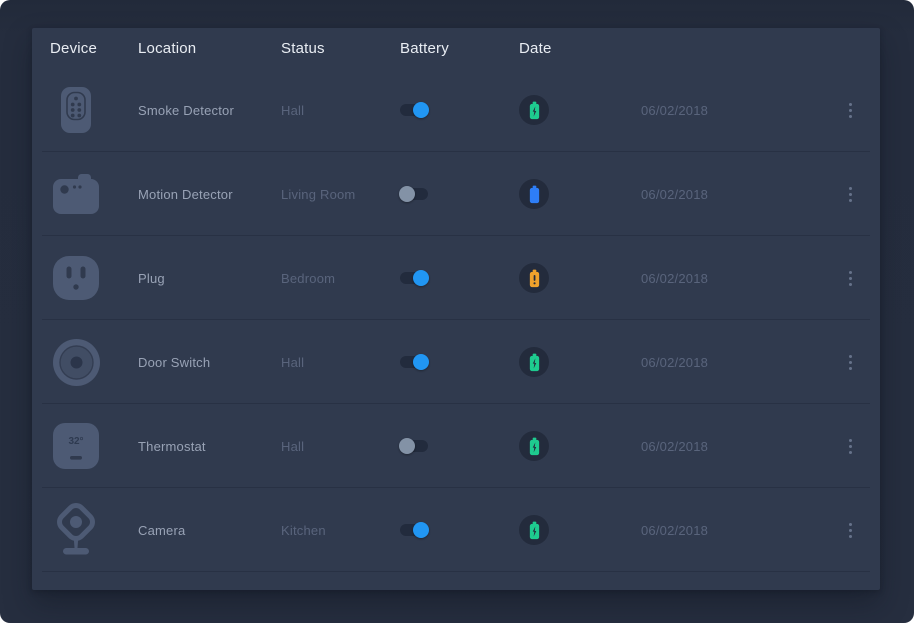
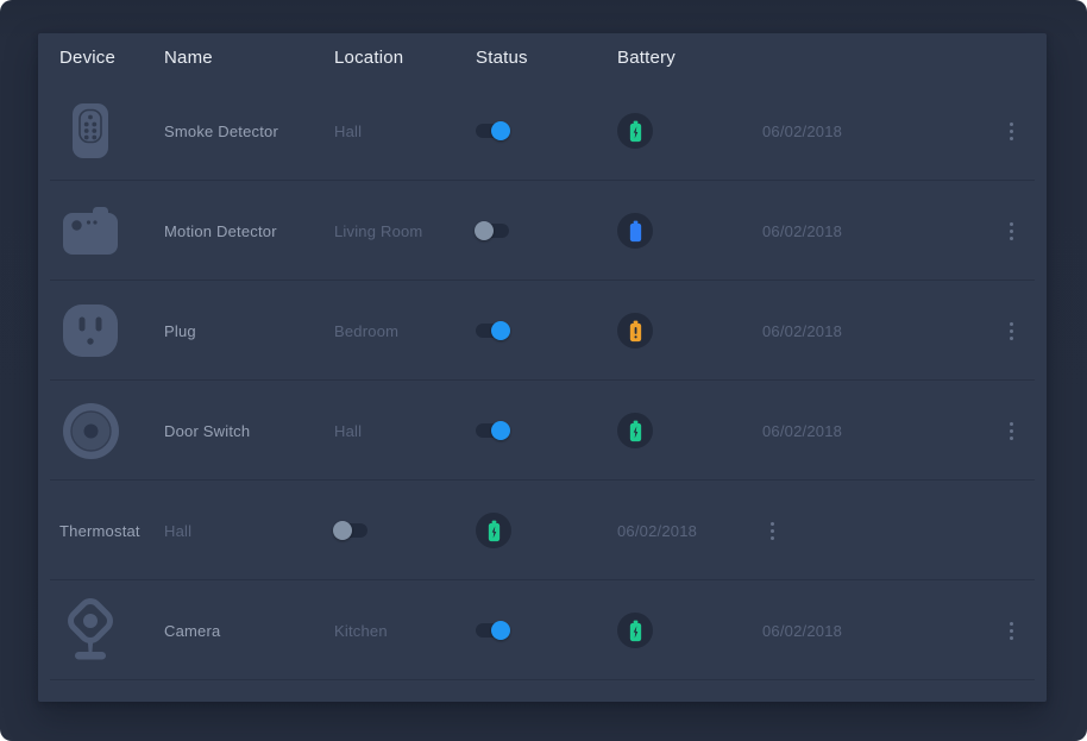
  Device
+ Name
  Location
  Status
  Battery
- Date
  Smoke Detector
  Hall
  06/02/2018
  Motion Detector
  Living Room
  06/02/2018
  Plug
  Bedroom
  06/02/2018
  Door Switch
  Hall
  06/02/2018
- 32°
  Thermostat
  Hall
  06/02/2018
  Camera
  Kitchen
  06/02/2018
